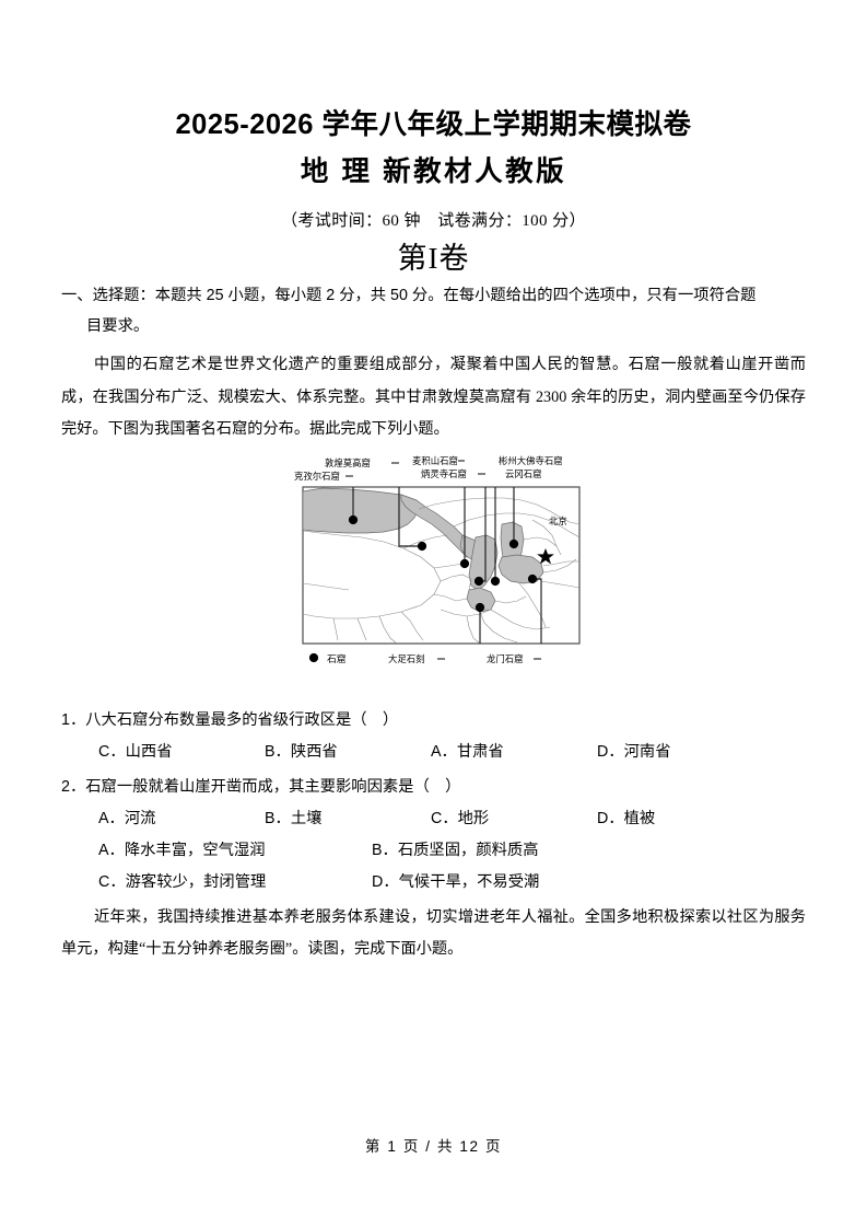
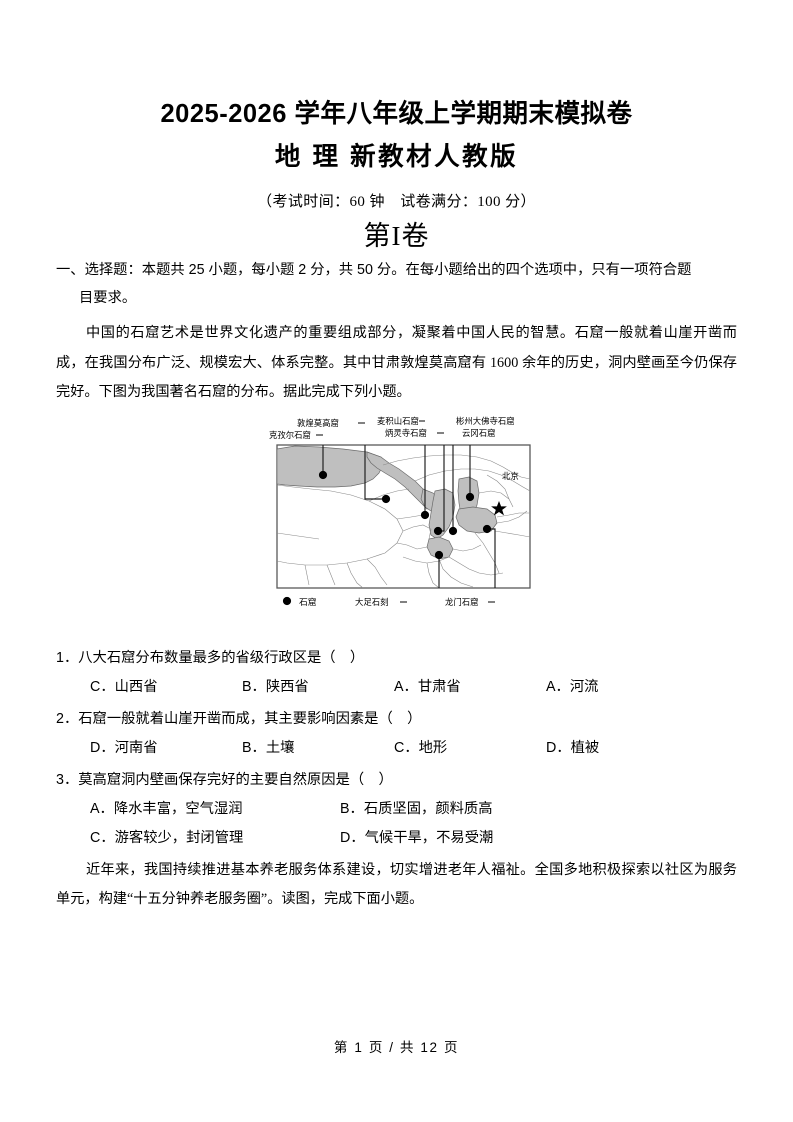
  2025-2026 学年八年级上学期期末模拟卷
  地 理 新教材人教版
  （考试时间：60 钟 试卷满分：100 分）
  第I卷
  一、选择题：本题共 25 小题，每小题 2 分，共 50 分。在每小题给出的四个选项中，只有一项符合题
  目要求。
- 中国的石窟艺术是世界文化遗产的重要组成部分，凝聚着中国人民的智慧。石窟一般就着山崖开凿而成，在我国分布广泛、规模宏大、体系完整。其中甘肃敦煌莫高窟有 2300 余年的历史，洞内壁画至今仍保存完好。下图为我国著名石窟的分布。据此完成下列小题。
+ 中国的石窟艺术是世界文化遗产的重要组成部分，凝聚着中国人民的智慧。石窟一般就着山崖开凿而成，在我国分布广泛、规模宏大、体系完整。其中甘肃敦煌莫高窟有 1600 余年的历史，洞内壁画至今仍保存完好。下图为我国著名石窟的分布。据此完成下列小题。
  克孜尔石窟
  敦煌莫高窟
  麦积山石窟
  炳灵寺石窟
  彬州大佛寺石窟
  云冈石窟
  北京
  大足石刻
  龙门石窟
  石窟
  1．八大石窟分布数量最多的省级行政区是（ ）
  C．山西省
  B．陕西省
  A．甘肃省
- D．河南省
+ A．河流
  2．石窟一般就着山崖开凿而成，其主要影响因素是（ ）
- A．河流
+ D．河南省
  B．土壤
  C．地形
  D．植被
+ 3．莫高窟洞内壁画保存完好的主要自然原因是（ ）
  A．降水丰富，空气湿润
  B．石质坚固，颜料质高
  C．游客较少，封闭管理
  D．气候干旱，不易受潮
  近年来，我国持续推进基本养老服务体系建设，切实增进老年人福祉。全国多地积极探索以社区为服务单元，构建“十五分钟养老服务圈”。读图，完成下面小题。
  第 1 页 / 共 12 页
